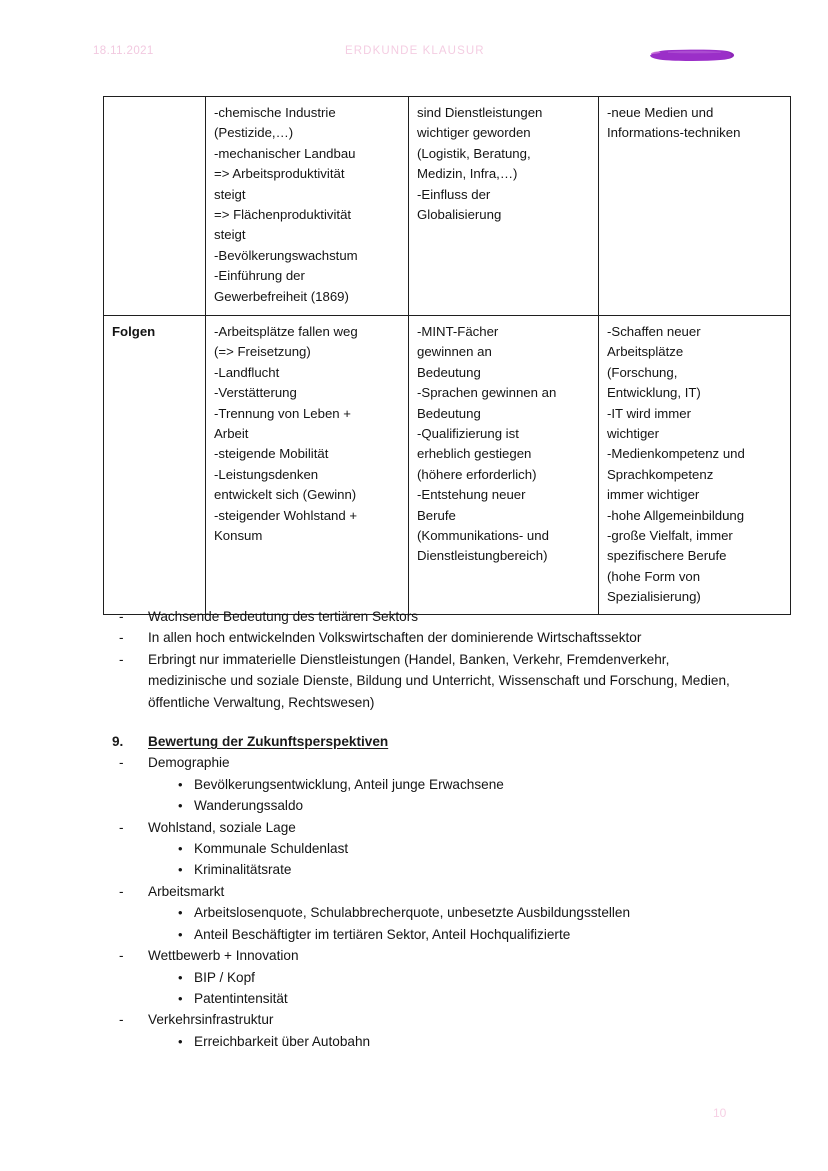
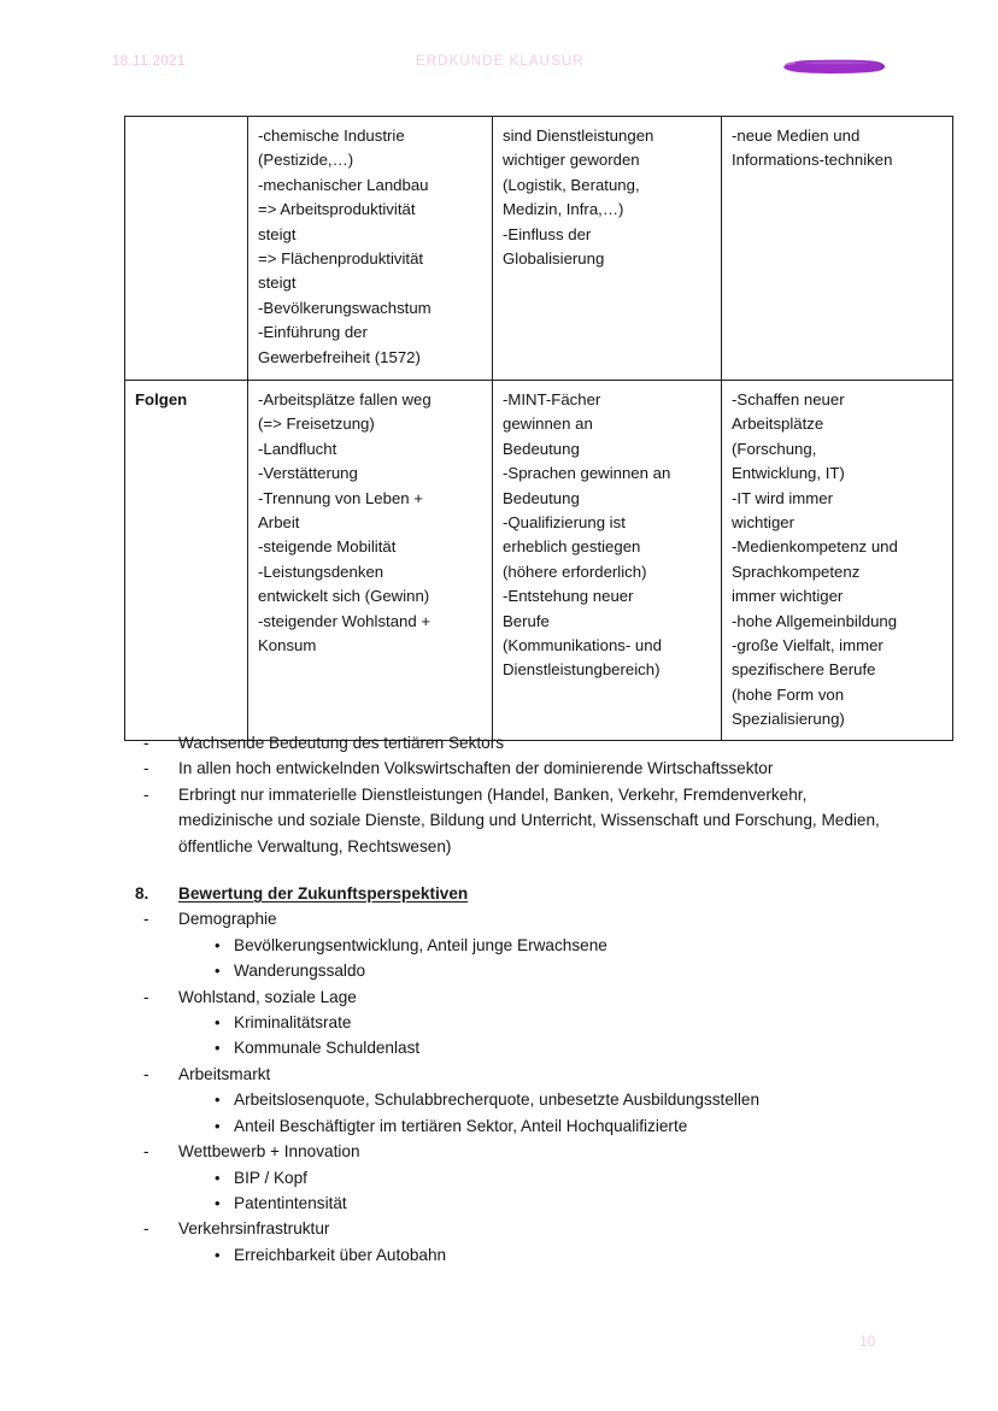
  18.11.2021
  ERDKUNDE KLAUSUR
- 	-chemische Industrie (Pestizide,…) -mechanischer Landbau => Arbeitsproduktivität steigt => Flächenproduktivität steigt -Bevölkerungswachstum -Einführung der Gewerbefreiheit (1869)	sind Dienstleistungen wichtiger geworden (Logistik, Beratung, Medizin, Infra,…) -Einfluss der Globalisierung	-neue Medien und Informations-techniken
+ 	-chemische Industrie (Pestizide,…) -mechanischer Landbau => Arbeitsproduktivität steigt => Flächenproduktivität steigt -Bevölkerungswachstum -Einführung der Gewerbefreiheit (1572)	sind Dienstleistungen wichtiger geworden (Logistik, Beratung, Medizin, Infra,…) -Einfluss der Globalisierung	-neue Medien und Informations-techniken
  Folgen	-Arbeitsplätze fallen weg (=> Freisetzung) -Landflucht -Verstätterung -Trennung von Leben + Arbeit -steigende Mobilität -Leistungsdenken entwickelt sich (Gewinn) -steigender Wohlstand + Konsum	-MINT-Fächer gewinnen an Bedeutung -Sprachen gewinnen an Bedeutung -Qualifizierung ist erheblich gestiegen (höhere erforderlich) -Entstehung neuer Berufe (Kommunikations- und Dienstleistungbereich)	-Schaffen neuer Arbeitsplätze (Forschung, Entwicklung, IT) -IT wird immer wichtiger -Medienkompetenz und Sprachkompetenz immer wichtiger -hohe Allgemeinbildung -große Vielfalt, immer spezifischere Berufe (hohe Form von Spezialisierung)
  -
  Wachsende Bedeutung des tertiären Sektors
  -
  In allen hoch entwickelnden Volkswirtschaften der dominierende Wirtschaftssektor
  -
  Erbringt nur immaterielle Dienstleistungen (Handel, Banken, Verkehr, Fremdenverkehr, medizinische und soziale Dienste, Bildung und Unterricht, Wissenschaft und Forschung, Medien, öffentliche Verwaltung, Rechtswesen)
- 9.
+ 8.
  Bewertung der Zukunftsperspektiven
  -
  Demographie
  •
  Bevölkerungsentwicklung, Anteil junge Erwachsene
  •
  Wanderungssaldo
  -
  Wohlstand, soziale Lage
  •
- Kommunale Schuldenlast
+ Kriminalitätsrate
  •
- Kriminalitätsrate
+ Kommunale Schuldenlast
  -
  Arbeitsmarkt
  •
  Arbeitslosenquote, Schulabbrecherquote, unbesetzte Ausbildungsstellen
  •
  Anteil Beschäftigter im tertiären Sektor, Anteil Hochqualifizierte
  -
  Wettbewerb + Innovation
  •
  BIP / Kopf
  •
  Patentintensität
  -
  Verkehrsinfrastruktur
  •
  Erreichbarkeit über Autobahn
  10
